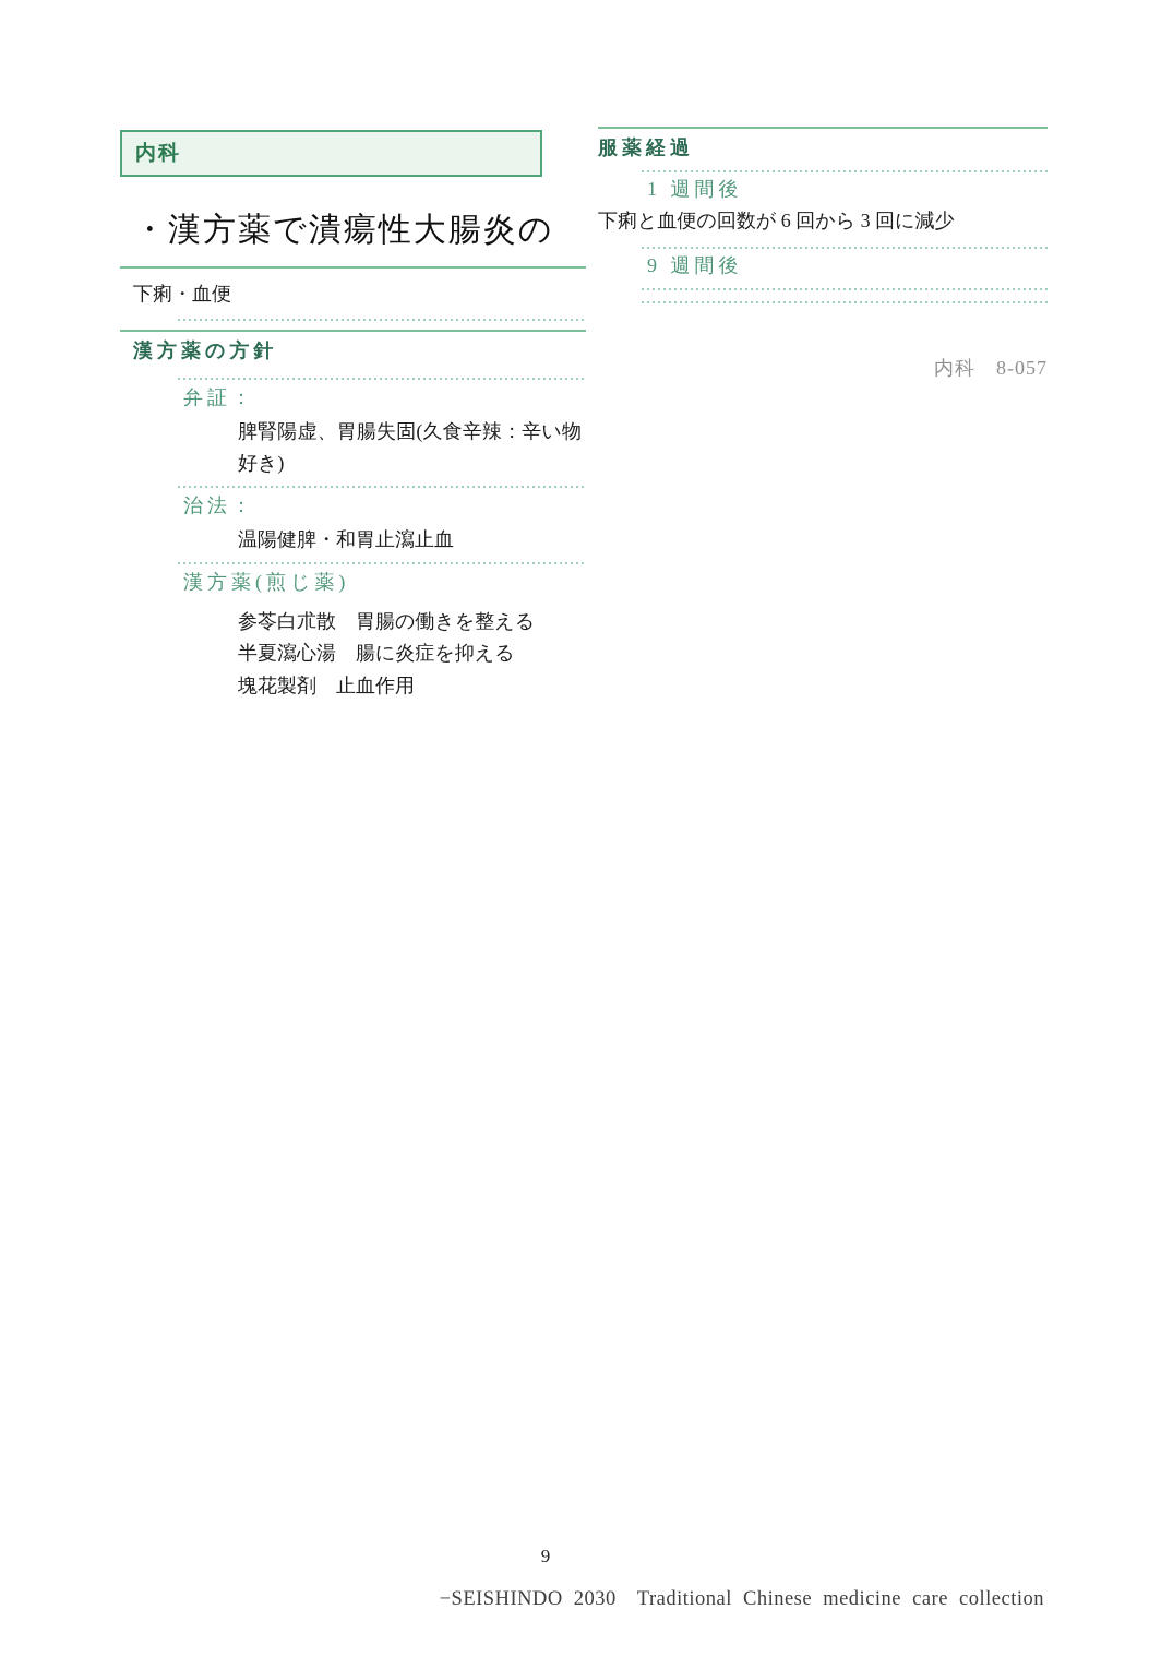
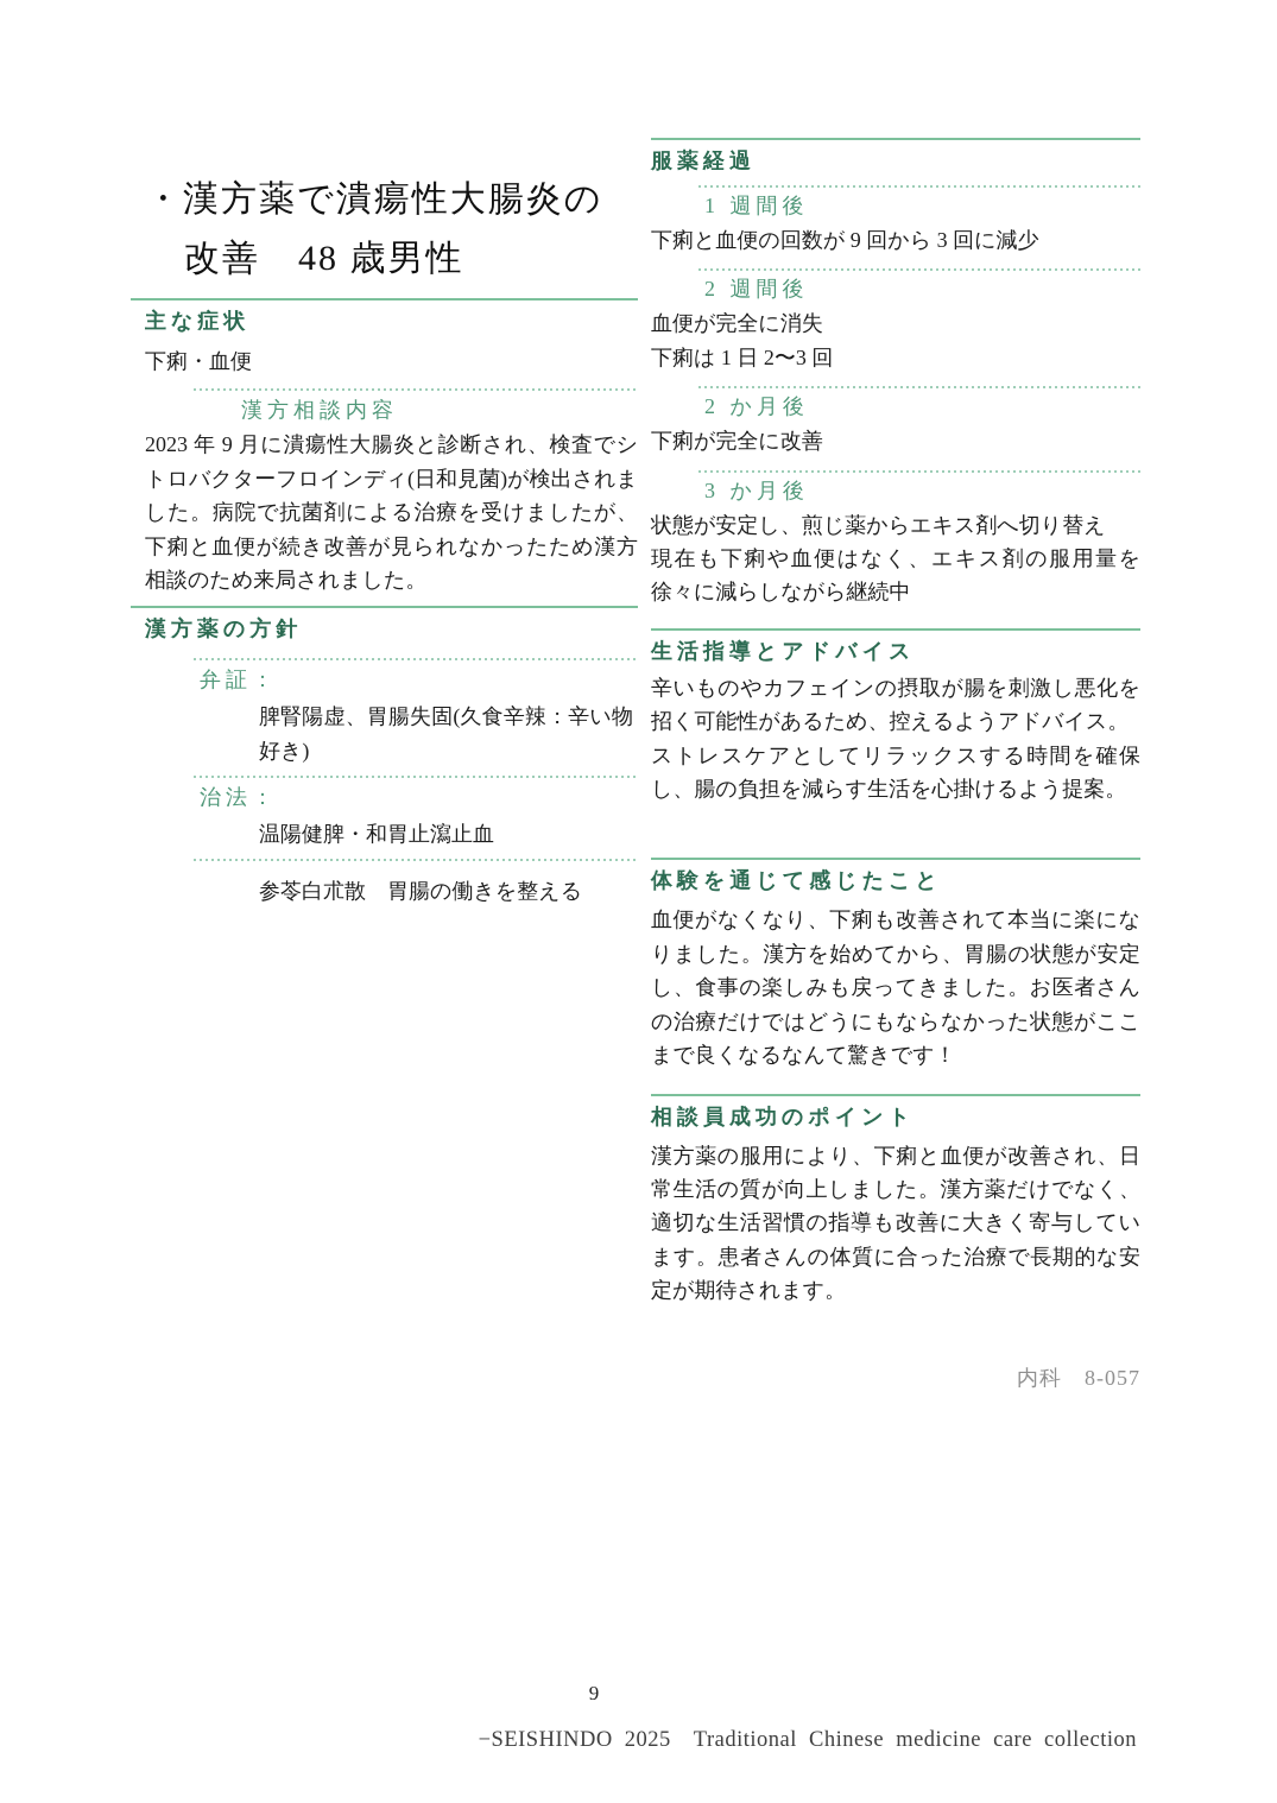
- 内科
  ・漢方薬で潰瘍性大腸炎の
+ 改善 48 歳男性
+ 主な症状
  下痢・血便
+ 漢方相談内容
+ 2023 年 9 月に潰瘍性大腸炎と診断され、検査でシトロバクターフロインディ(日和見菌)が検出されました。病院で抗菌剤による治療を受けましたが、下痢と血便が続き改善が見られなかったため漢方相談のため来局されました。
  漢方薬の方針
  弁証：
  脾腎陽虚、胃腸失固(久食辛辣：辛い物好き)
  治法：
  温陽健脾・和胃止瀉止血
- 漢方薬(煎じ薬)
  参苓白朮散 胃腸の働きを整える
- 半夏瀉心湯 腸に炎症を抑える
- 塊花製剤 止血作用
  服薬経過
  1 週間後
- 下痢と血便の回数が 6 回から 3 回に減少
+ 下痢と血便の回数が 9 回から 3 回に減少
- 9 週間後
+ 2 週間後
+ 血便が完全に消失
+ 下痢は 1 日 2〜3 回
+ 2 か月後
+ 下痢が完全に改善
+ 3 か月後
+ 状態が安定し、煎じ薬からエキス剤へ切り替え
+ 現在も下痢や血便はなく、エキス剤の服用量を徐々に減らしながら継続中
+ 生活指導とアドバイス
+ 辛いものやカフェインの摂取が腸を刺激し悪化を招く可能性があるため、控えるようアドバイス。
+ ストレスケアとしてリラックスする時間を確保し、腸の負担を減らす生活を心掛けるよう提案。
+ 体験を通じて感じたこと
+ 血便がなくなり、下痢も改善されて本当に楽になりました。漢方を始めてから、胃腸の状態が安定し、食事の楽しみも戻ってきました。お医者さんの治療だけではどうにもならなかった状態がここまで良くなるなんて驚きです！
+ 相談員成功のポイント
+ 漢方薬の服用により、下痢と血便が改善され、日常生活の質が向上しました。漢方薬だけでなく、適切な生活習慣の指導も改善に大きく寄与しています。患者さんの体質に合った治療で長期的な安定が期待されます。
  内科 8-057
  9
- −SEISHINDO 2030 Traditional Chinese medicine care collection
+ −SEISHINDO 2025 Traditional Chinese medicine care collection
